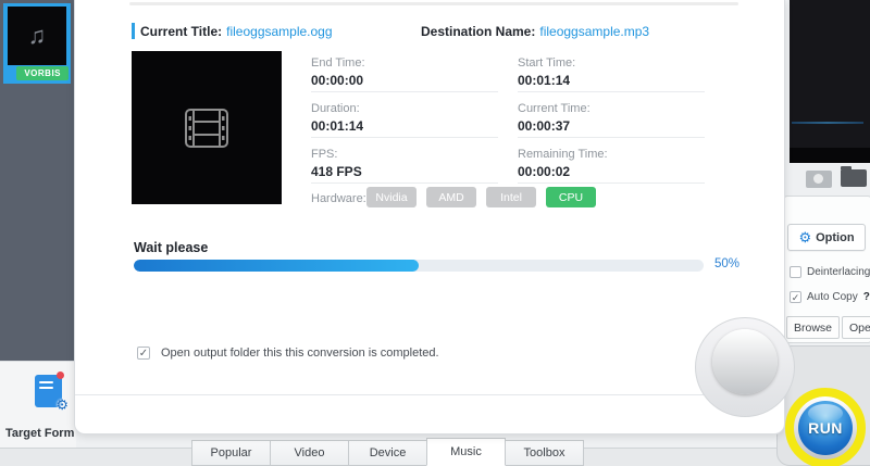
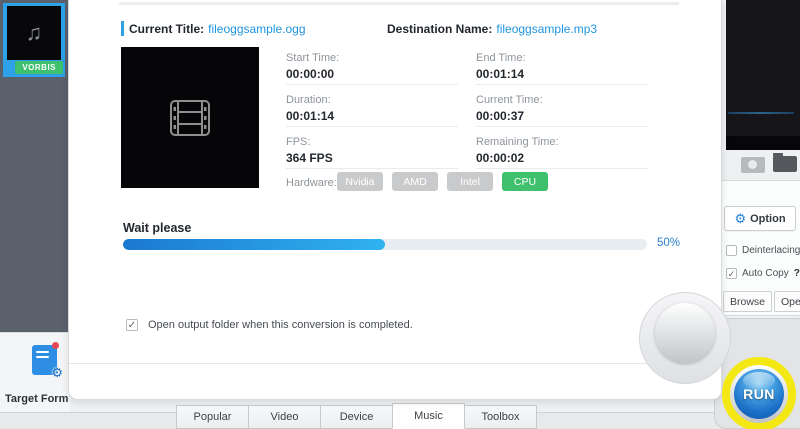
  ♫
  VORBIS
  ⚙
  Target Form
  Popular
  Video
  Device
  Music
  Toolbox
  ⚙
  Option
  Deinterlacing
  ✓
  Auto Copy
  ?
  Browse
  Ope
  Current Title: fileoggsample.ogg
  Destination Name: fileoggsample.mp3
- End Time:
+ Start Time:
  00:00:00
- Start Time:
+ End Time:
  00:01:14
  Duration:
  00:01:14
  Current Time:
  00:00:37
  FPS:
- 418 FPS
+ 364 FPS
  Remaining Time:
  00:00:02
  Hardware:
  Nvidia
  AMD
  Intel
  CPU
  Wait please
  50%
  ✓
- Open output folder this this conversion is completed.
+ Open output folder when this conversion is completed.
  RUN
